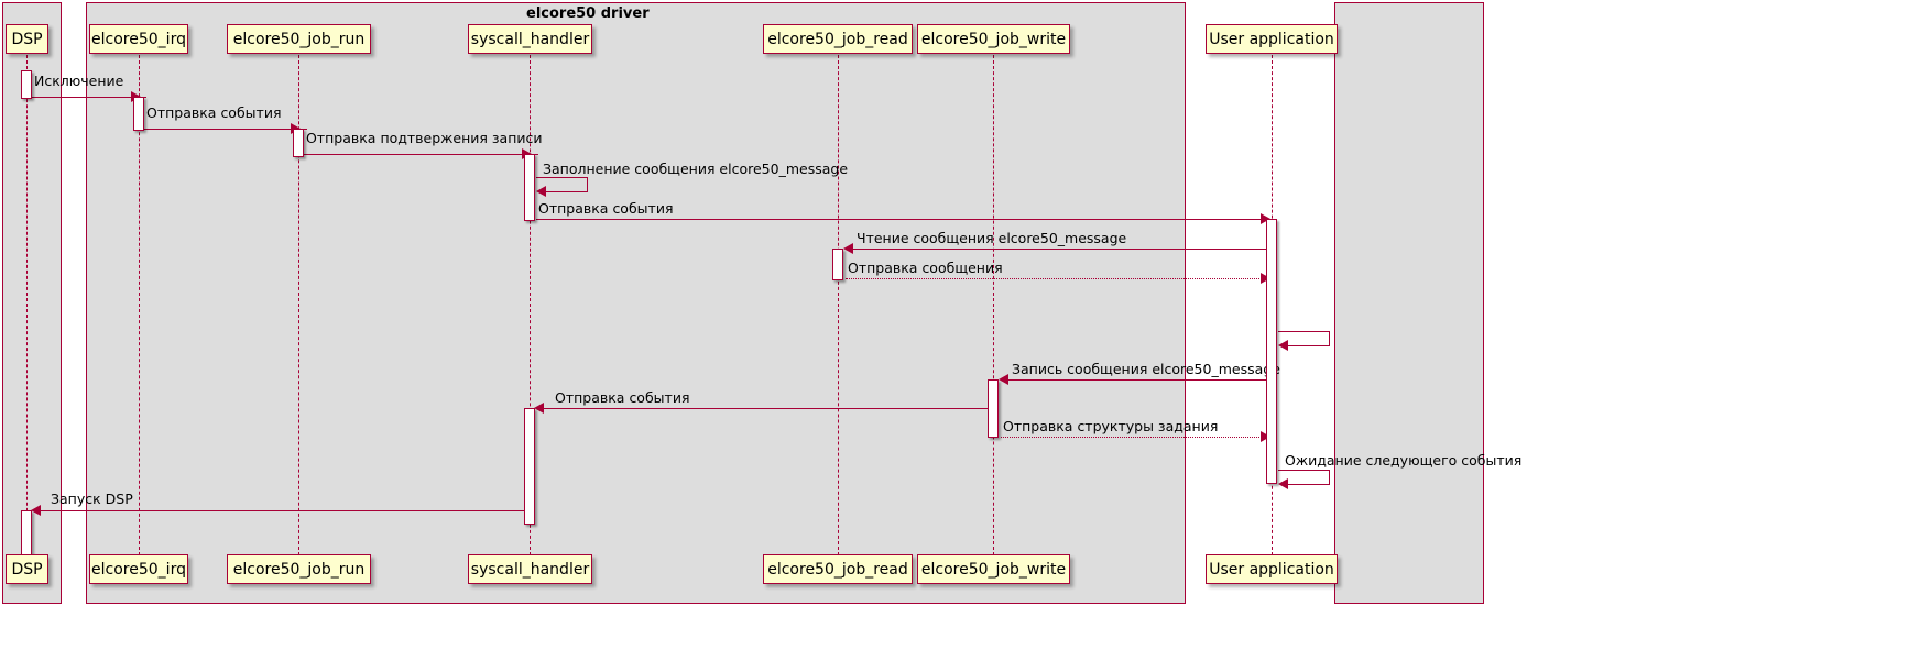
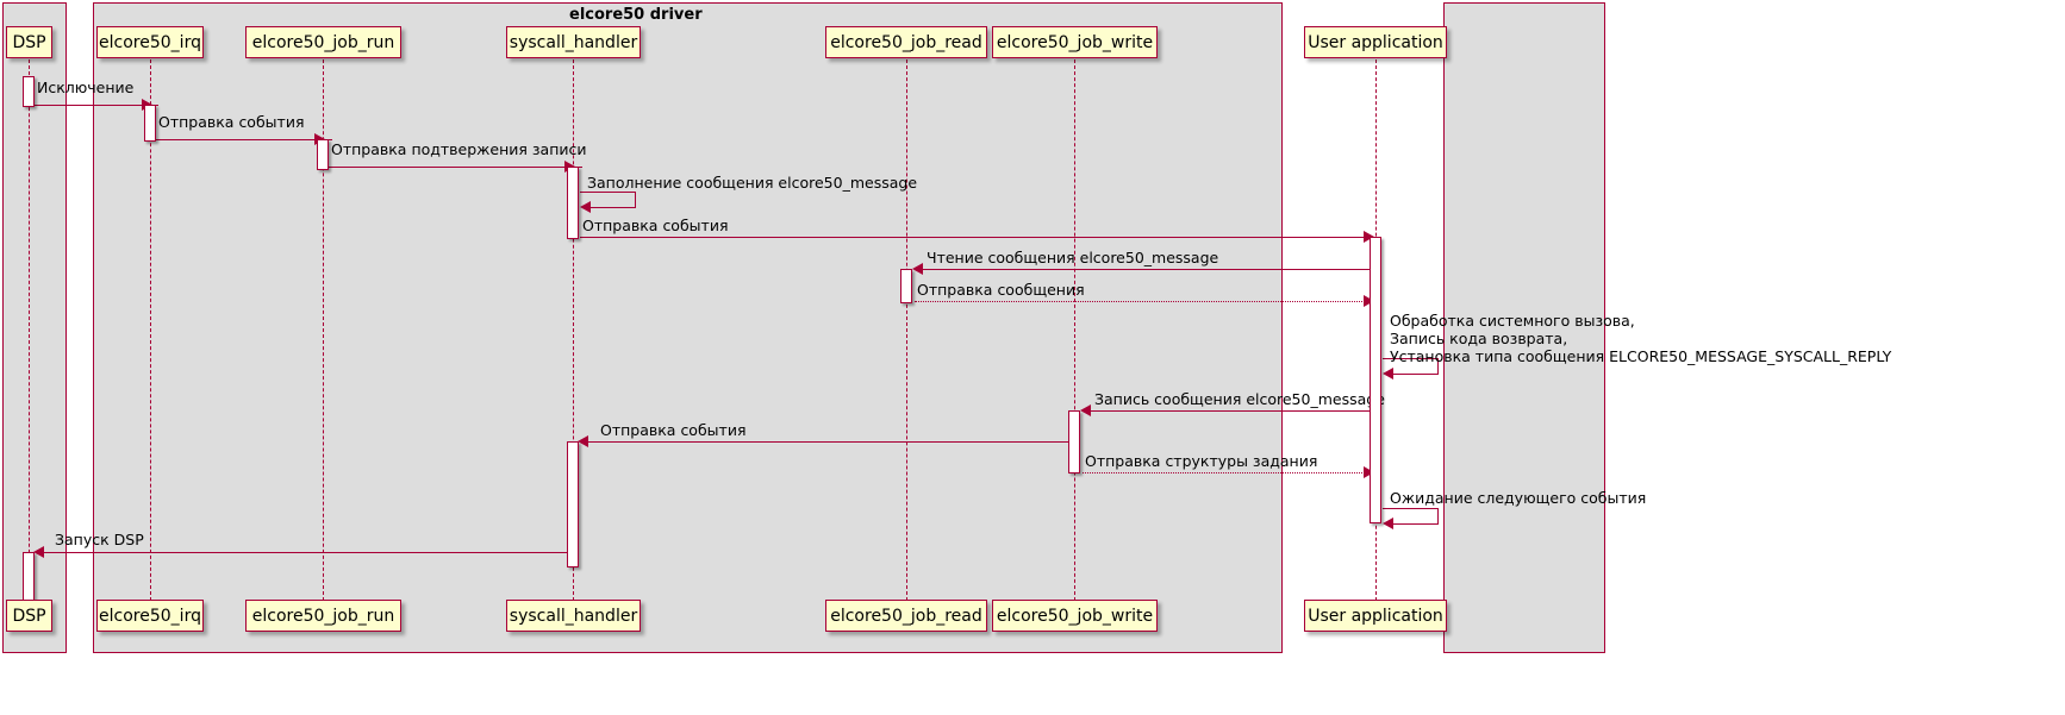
  elcore50 driver
  Исключение
  Отправка события
  Отправка подтвержения записи
  Заполнение сообщения elcore50_message
  Отправка события
  Чтение сообщения elcore50_message
  Отправка сообщения
+ Обработка системного вызова,
+ Запись кода возврата,
+ Установка типа сообщения ELCORE50_MESSAGE_SYSCALL_REPLY
  Запись сообщения elcore50_messa
  Отправка события
  Отправка структуры задания
  Ожидание следующего события
  Запуск DSP
  DSP
  elcore50_irq
  elcore50_job_run
  syscall_handler
  elcore50_job_read
  elcore50_job_write
  User application
  DSP
  elcore50_irq
  elcore50_job_run
  syscall_handler
  elcore50_job_read
  elcore50_job_write
  User application
